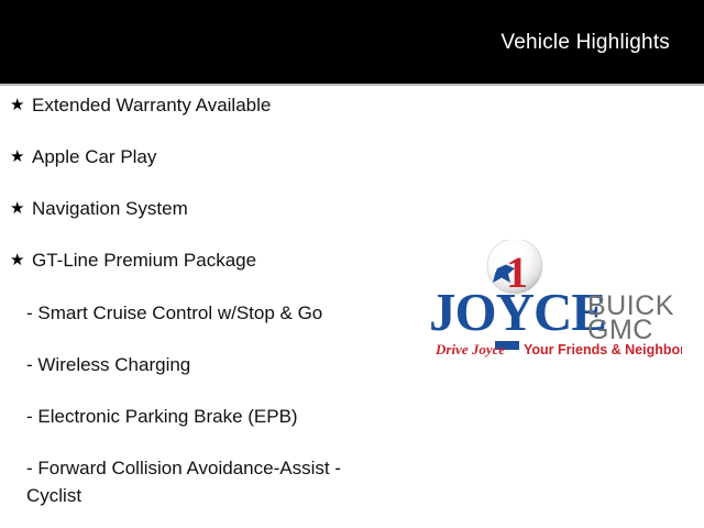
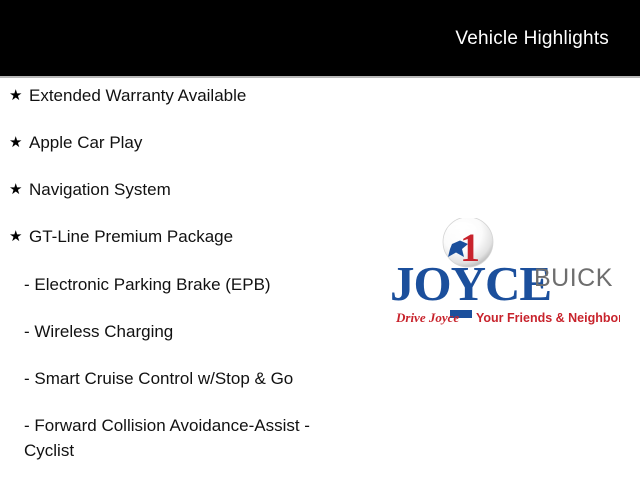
  Vehicle Highlights
  ★
  Extended Warranty Available
  ★
  Apple Car Play
  ★
  Navigation System
  ★
  GT-Line Premium Package
- - Smart Cruise Control w/Stop & Go
+ - Electronic Parking Brake (EPB)
  - Wireless Charging
- - Electronic Parking Brake (EPB)
+ - Smart Cruise Control w/Stop & Go
  - Forward Collision Avoidance-Assist - Cyclist
  1
  JOYCE
  BUICK
- GMC
  Drive Joyce
  Your Friends & Neighbo
